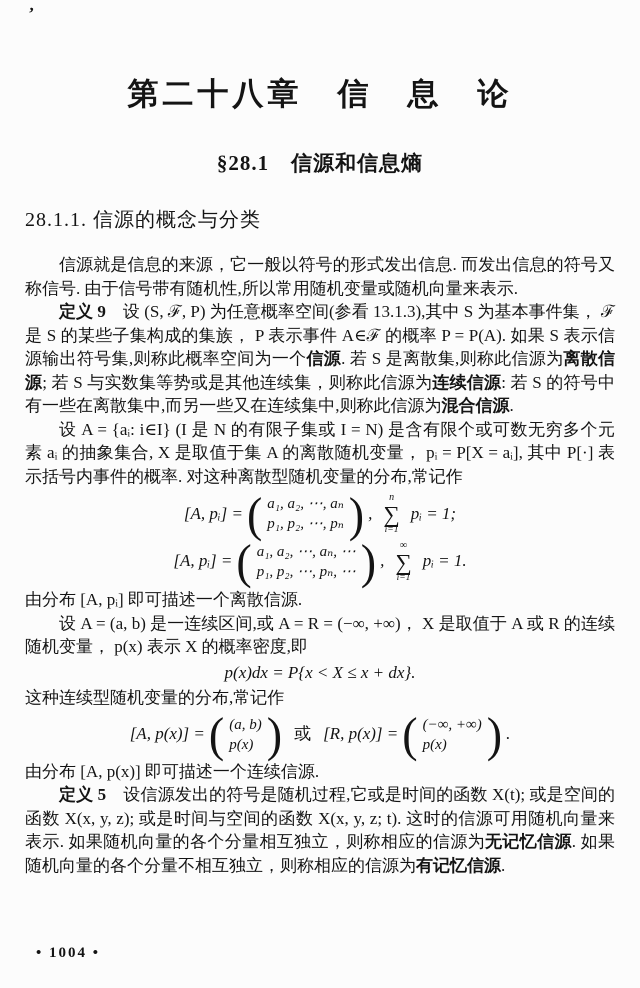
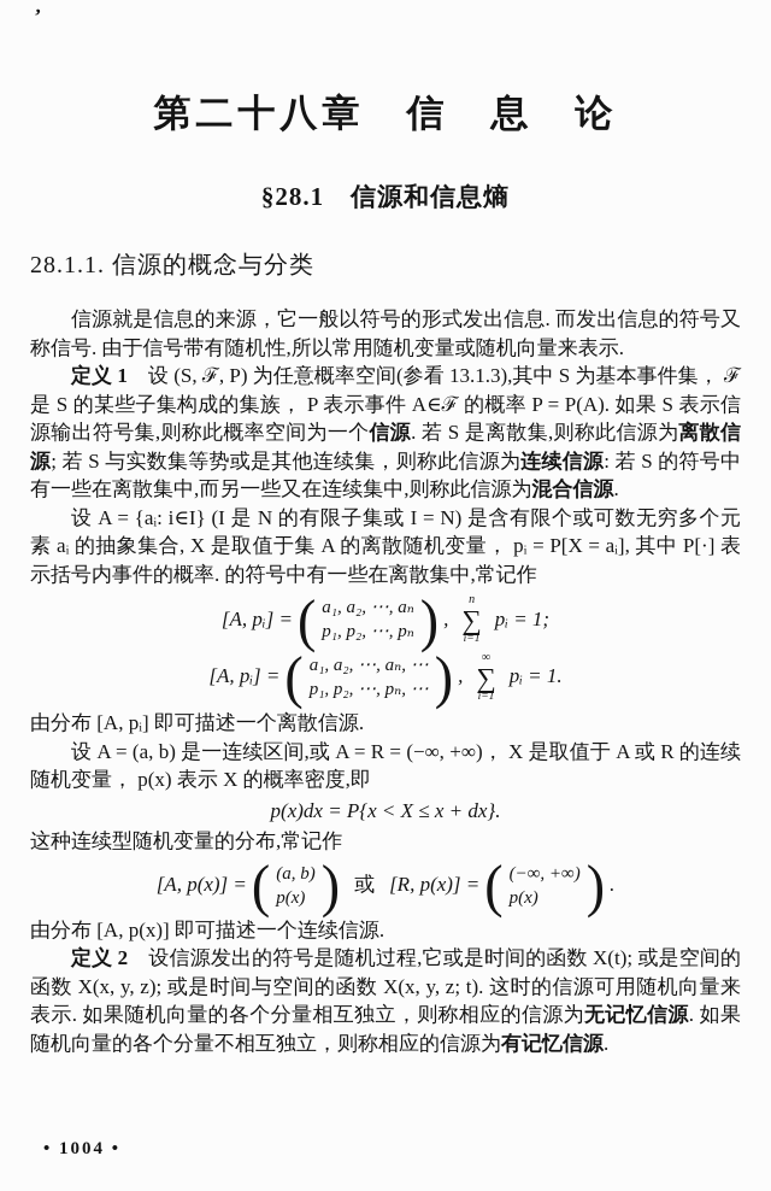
  第二十八章 信 息 论
  §28.1 信源和信息熵
  28.1.1. 信源的概念与分类
  信源就是信息的来源，它一般以符号的形式发出信息. 而发出信息的符号又称信号. 由于信号带有随机性,所以常用随机变量或随机向量来表示.
- 定义 9 设 (S, ℱ, P) 为任意概率空间(参看 13.1.3),其中 S 为基本事件集， ℱ 是 S 的某些子集构成的集族， P 表示事件 A∈ℱ 的概率 P = P(A). 如果 S 表示信源输出符号集,则称此概率空间为一个信源. 若 S 是离散集,则称此信源为离散信源; 若 S 与实数集等势或是其他连续集，则称此信源为连续信源: 若 S 的符号中有一些在离散集中,而另一些又在连续集中,则称此信源为混合信源.
+ 定义 1 设 (S, ℱ, P) 为任意概率空间(参看 13.1.3),其中 S 为基本事件集， ℱ 是 S 的某些子集构成的集族， P 表示事件 A∈ℱ 的概率 P = P(A). 如果 S 表示信源输出符号集,则称此概率空间为一个信源. 若 S 是离散集,则称此信源为离散信源; 若 S 与实数集等势或是其他连续集，则称此信源为连续信源: 若 S 的符号中有一些在离散集中,而另一些又在连续集中,则称此信源为混合信源.
- 设 A = {aᵢ: i∈I} (I 是 N 的有限子集或 I = N) 是含有限个或可数无穷多个元素 aᵢ 的抽象集合, X 是取值于集 A 的离散随机变量， pᵢ = P[X = aᵢ], 其中 P[·] 表示括号内事件的概率. 对这种离散型随机变量的分布,常记作
+ 设 A = {aᵢ: i∈I} (I 是 N 的有限子集或 I = N) 是含有限个或可数无穷多个元素 aᵢ 的抽象集合, X 是取值于集 A 的离散随机变量， pᵢ = P[X = aᵢ], 其中 P[·] 表示括号内事件的概率. 的符号中有一些在离散集中,常记作
  [A, pᵢ] =
  (
  a₁, a₂, ⋯, aₙ
  p₁, p₂, ⋯, pₙ
  )
  ,
  n
  ∑
  i=1
  pᵢ = 1;
  [A, pᵢ] =
  (
  a₁, a₂, ⋯, aₙ, ⋯
  p₁, p₂, ⋯, pₙ, ⋯
  )
  ,
  ∞
  ∑
  i=1
  pᵢ = 1.
  由分布 [A, pᵢ] 即可描述一个离散信源.
  设 A = (a, b) 是一连续区间,或 A = R = (−∞, +∞)， X 是取值于 A 或 R 的连续随机变量， p(x) 表示 X 的概率密度,即
  p(x)dx = P{x < X ≤ x + dx}.
  这种连续型随机变量的分布,常记作
  [A, p(x)] =
  (
  (a, b)
  p(x)
  )
  或
  [R, p(x)] =
  (
  (−∞, +∞)
  p(x)
  )
  .
  由分布 [A, p(x)] 即可描述一个连续信源.
- 定义 5 设信源发出的符号是随机过程,它或是时间的函数 X(t); 或是空间的函数 X(x, y, z); 或是时间与空间的函数 X(x, y, z; t). 这时的信源可用随机向量来表示. 如果随机向量的各个分量相互独立，则称相应的信源为无记忆信源. 如果随机向量的各个分量不相互独立，则称相应的信源为有记忆信源.
+ 定义 2 设信源发出的符号是随机过程,它或是时间的函数 X(t); 或是空间的函数 X(x, y, z); 或是时间与空间的函数 X(x, y, z; t). 这时的信源可用随机向量来表示. 如果随机向量的各个分量相互独立，则称相应的信源为无记忆信源. 如果随机向量的各个分量不相互独立，则称相应的信源为有记忆信源.
  • 1004 •
